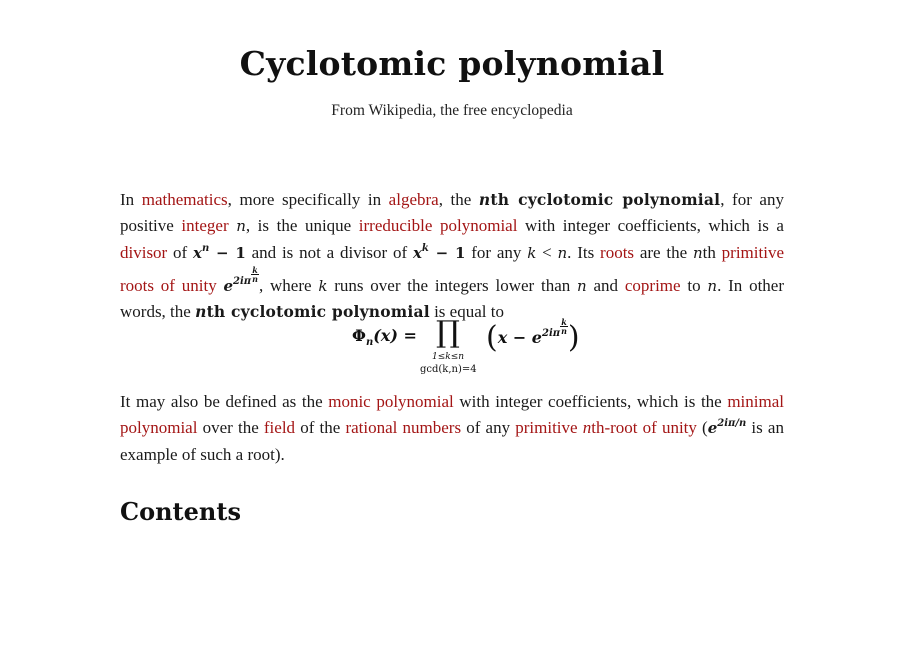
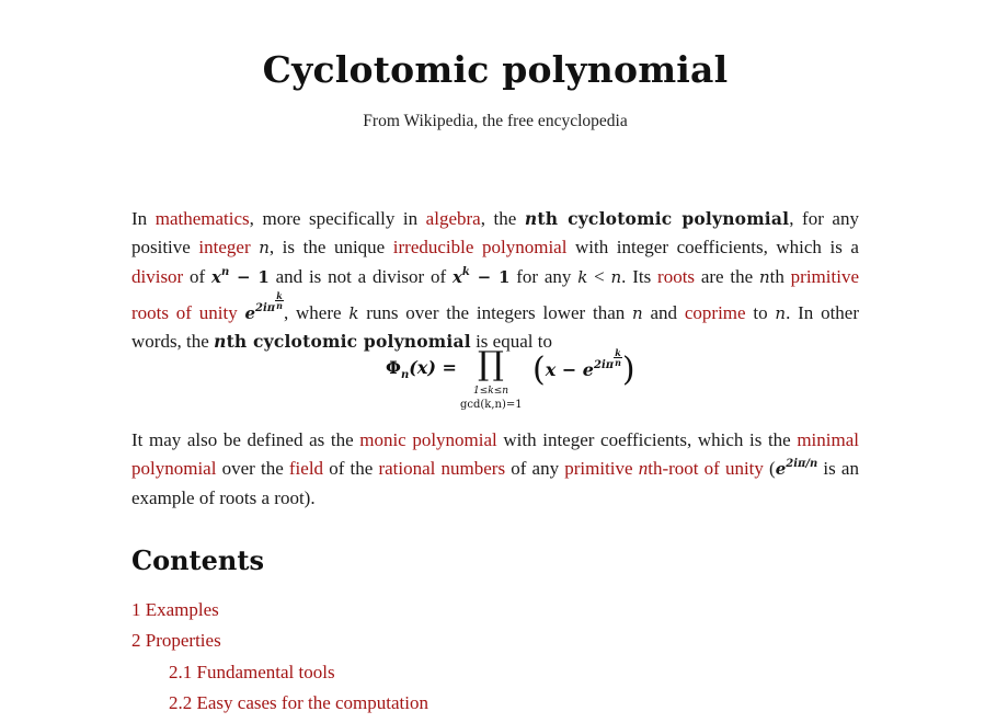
  Cyclotomic polynomial
  From Wikipedia, the free encyclopedia
  In mathematics, more specifically in algebra, the nth cyclotomic polynomial, for any positive integer n, is the unique irreducible polynomial with integer coefficients, which is a divisor of xn − 1 and is not a divisor of xk − 1 for any k < n. Its roots are the nth primitive roots of unity e2iπ
  k
  n
  , where k runs over the integers lower than n and coprime to n. In other words, the nth cyclotomic polynomial is equal to
  Φn(x) =
  ∏
  1≤k≤n
- gcd(k,n)=4
+ gcd(k,n)=1
  (x − e2iπ
  k
  n
  )
- It may also be defined as the monic polynomial with integer coefficients, which is the minimal polynomial over the field of the rational numbers of any primitive nth-root of unity (e2iπ/n is an example of such a root).
+ It may also be defined as the monic polynomial with integer coefficients, which is the minimal polynomial over the field of the rational numbers of any primitive nth-root of unity (e2iπ/n is an example of roots a root).
  Contents
+ 1 Examples
+ 2 Properties
+ 2.1 Fundamental tools
+ 2.2 Easy cases for the computation
